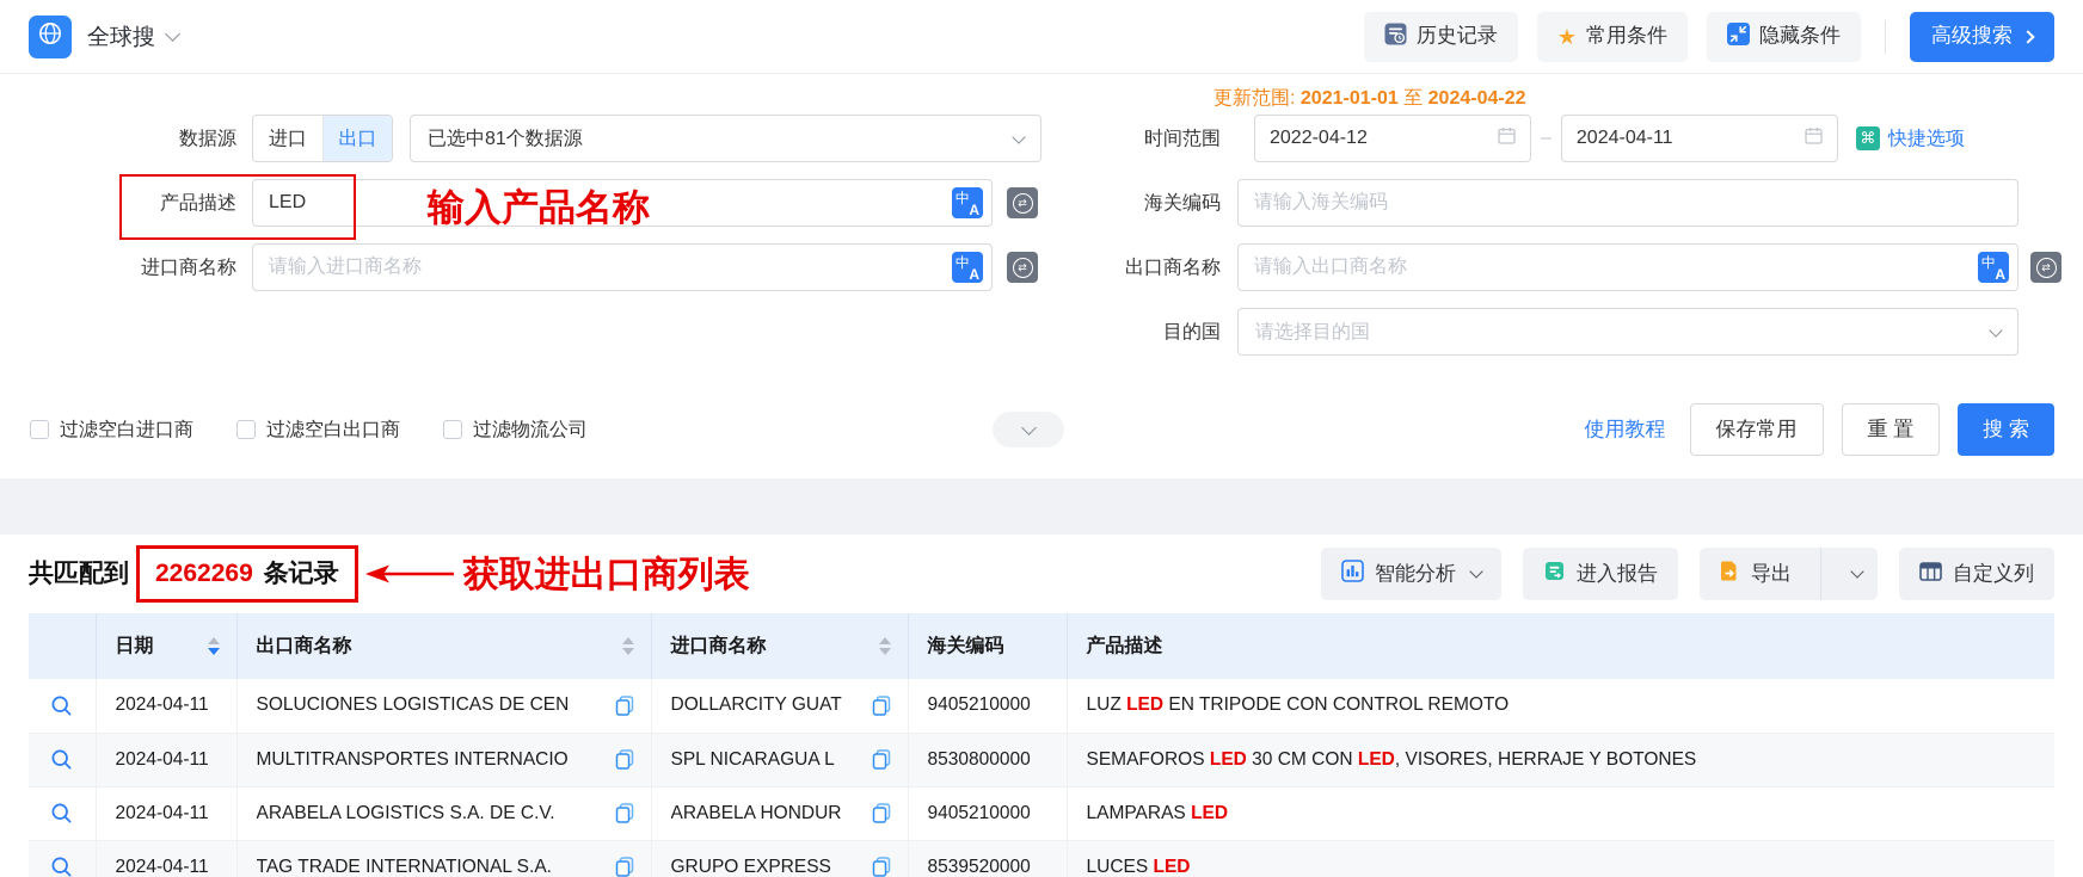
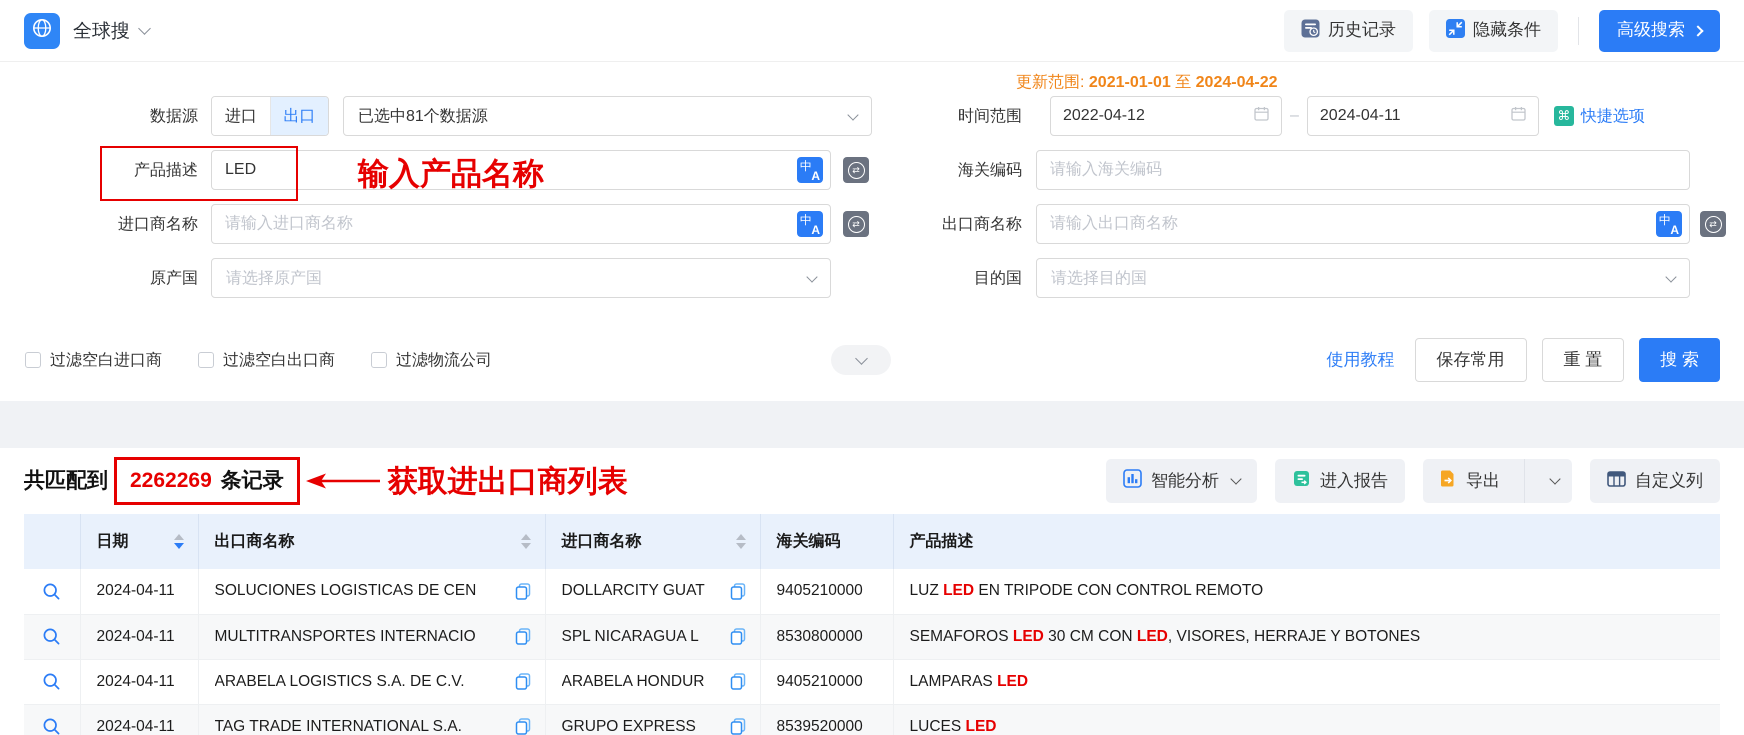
  全球搜
  历史记录
- ★
- 常用条件
  隐藏条件
  高级搜索
  更新范围: 2021-01-01 至 2024-04-22
  数据源
  进口
  出口
  已选中81个数据源
  产品描述
  LED
  中
  A
  ⇄
  进口商名称
  请输入进口商名称
  中
  A
  ⇄
+ 原产国
+ 请选择原产国
  时间范围
  2022-04-12
  –
  2024-04-11
  ⌘
  快捷选项
  海关编码
  请输入海关编码
  出口商名称
  请输入出口商名称
  中
  A
  ⇄
  目的国
  请选择目的国
  过滤空白进口商
  过滤空白出口商
  过滤物流公司
  使用教程
  保存常用
  重 置
  搜 索
  输入产品名称
  共匹配到
  2262269
  条记录
  获取进出口商列表
  智能分析
  进入报告
  导出
  自定义列
  	日期	出口商名称	进口商名称	海关编码	产品描述
  	2024-04-11	SOLUCIONES LOGISTICAS DE CEN	DOLLARCITY GUAT	9405210000	LUZ LED EN TRIPODE CON CONTROL REMOTO
  	2024-04-11	MULTITRANSPORTES INTERNACIO	SPL NICARAGUA L	8530800000	SEMAFOROS LED 30 CM CON LED, VISORES, HERRAJE Y BOTONES
  	2024-04-11	ARABELA LOGISTICS S.A. DE C.V.	ARABELA HONDUR	9405210000	LAMPARAS LED
  	2024-04-11	TAG TRADE INTERNATIONAL S.A.	GRUPO EXPRESS	8539520000	LUCES LED
